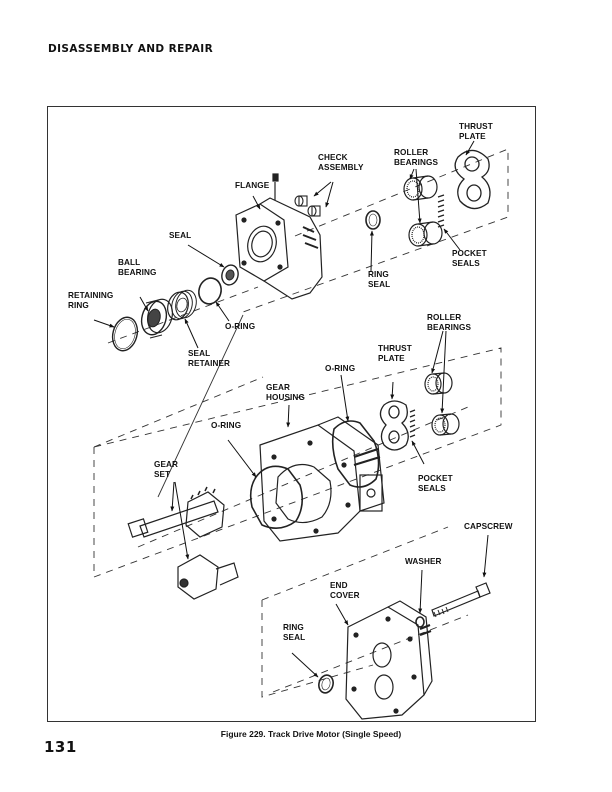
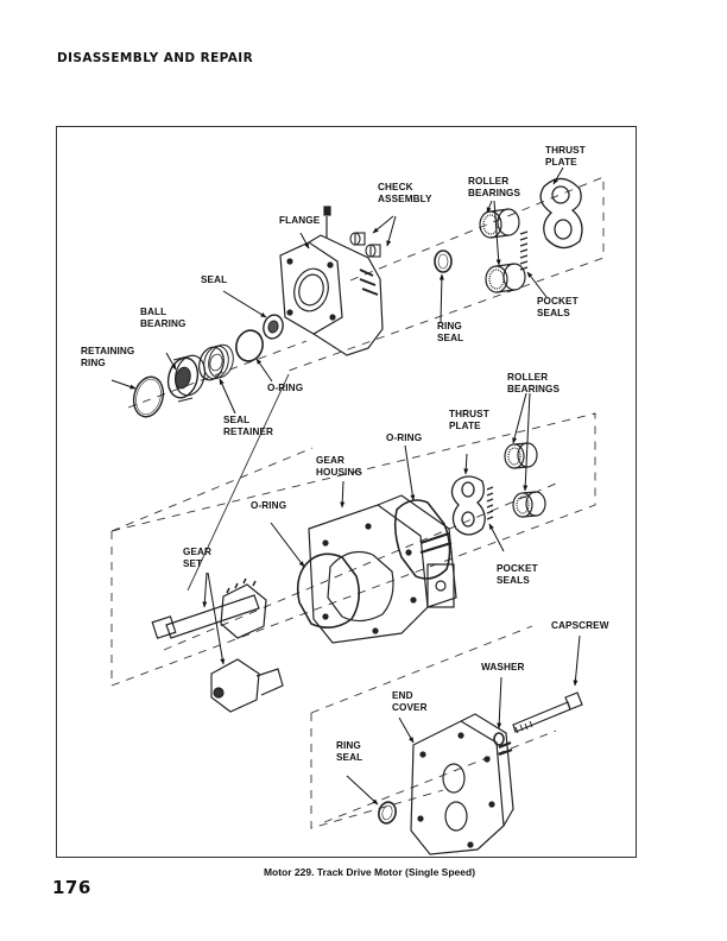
  DISASSEMBLY AND REPAIR
  THRUST
  PLATE
  ROLLER
  BEARINGS
  CHECK
  ASSEMBLY
  FLANGE
  SEAL
  BALL
  BEARING
  RETAINING
  RING
  O-RING
  SEAL
  RETAINER
  RING
  SEAL
  POCKET
  SEALS
  ROLLER
  BEARINGS
  THRUST
  PLATE
  O-RING
  GEAR
  HOUSING
  O-RING
  GEAR
  SET
  POCKET
  SEALS
  CAPSCREW
  WASHER
  END
  COVER
  RING
  SEAL
- Figure 229. Track Drive Motor (Single Speed)
+ Motor 229. Track Drive Motor (Single Speed)
- 131
+ 176
